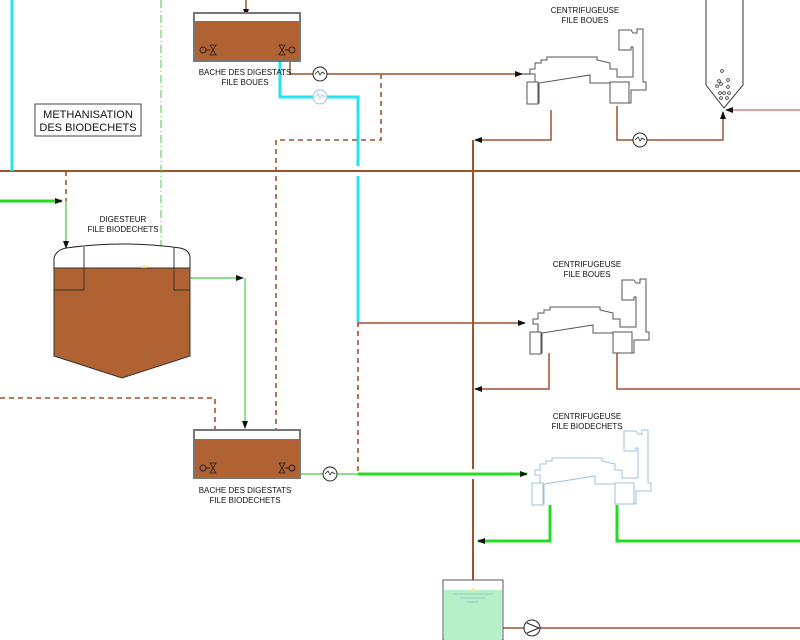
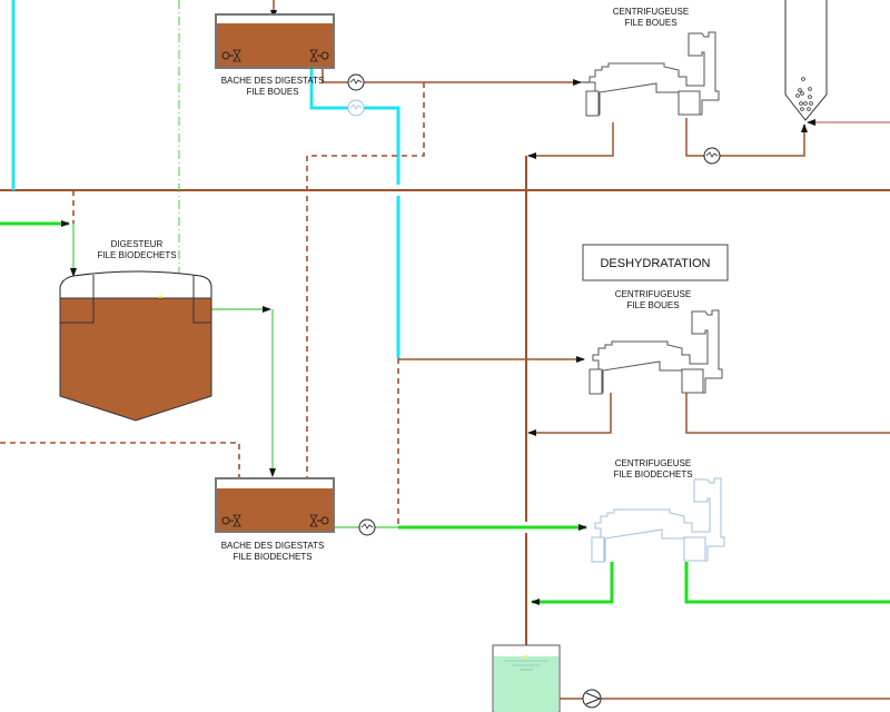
  BACHE DES DIGESTATS
  FILE BOUES
- METHANISATION
- DES BIODECHETS
  DIGESTEUR
  FILE BIODECHETS
  BACHE DES DIGESTATS
  FILE BIODECHETS
+ DESHYDRATATION
  CENTRIFUGEUSE
  FILE BOUES
  CENTRIFUGEUSE
  FILE BOUES
  CENTRIFUGEUSE
  FILE BIODECHETS
